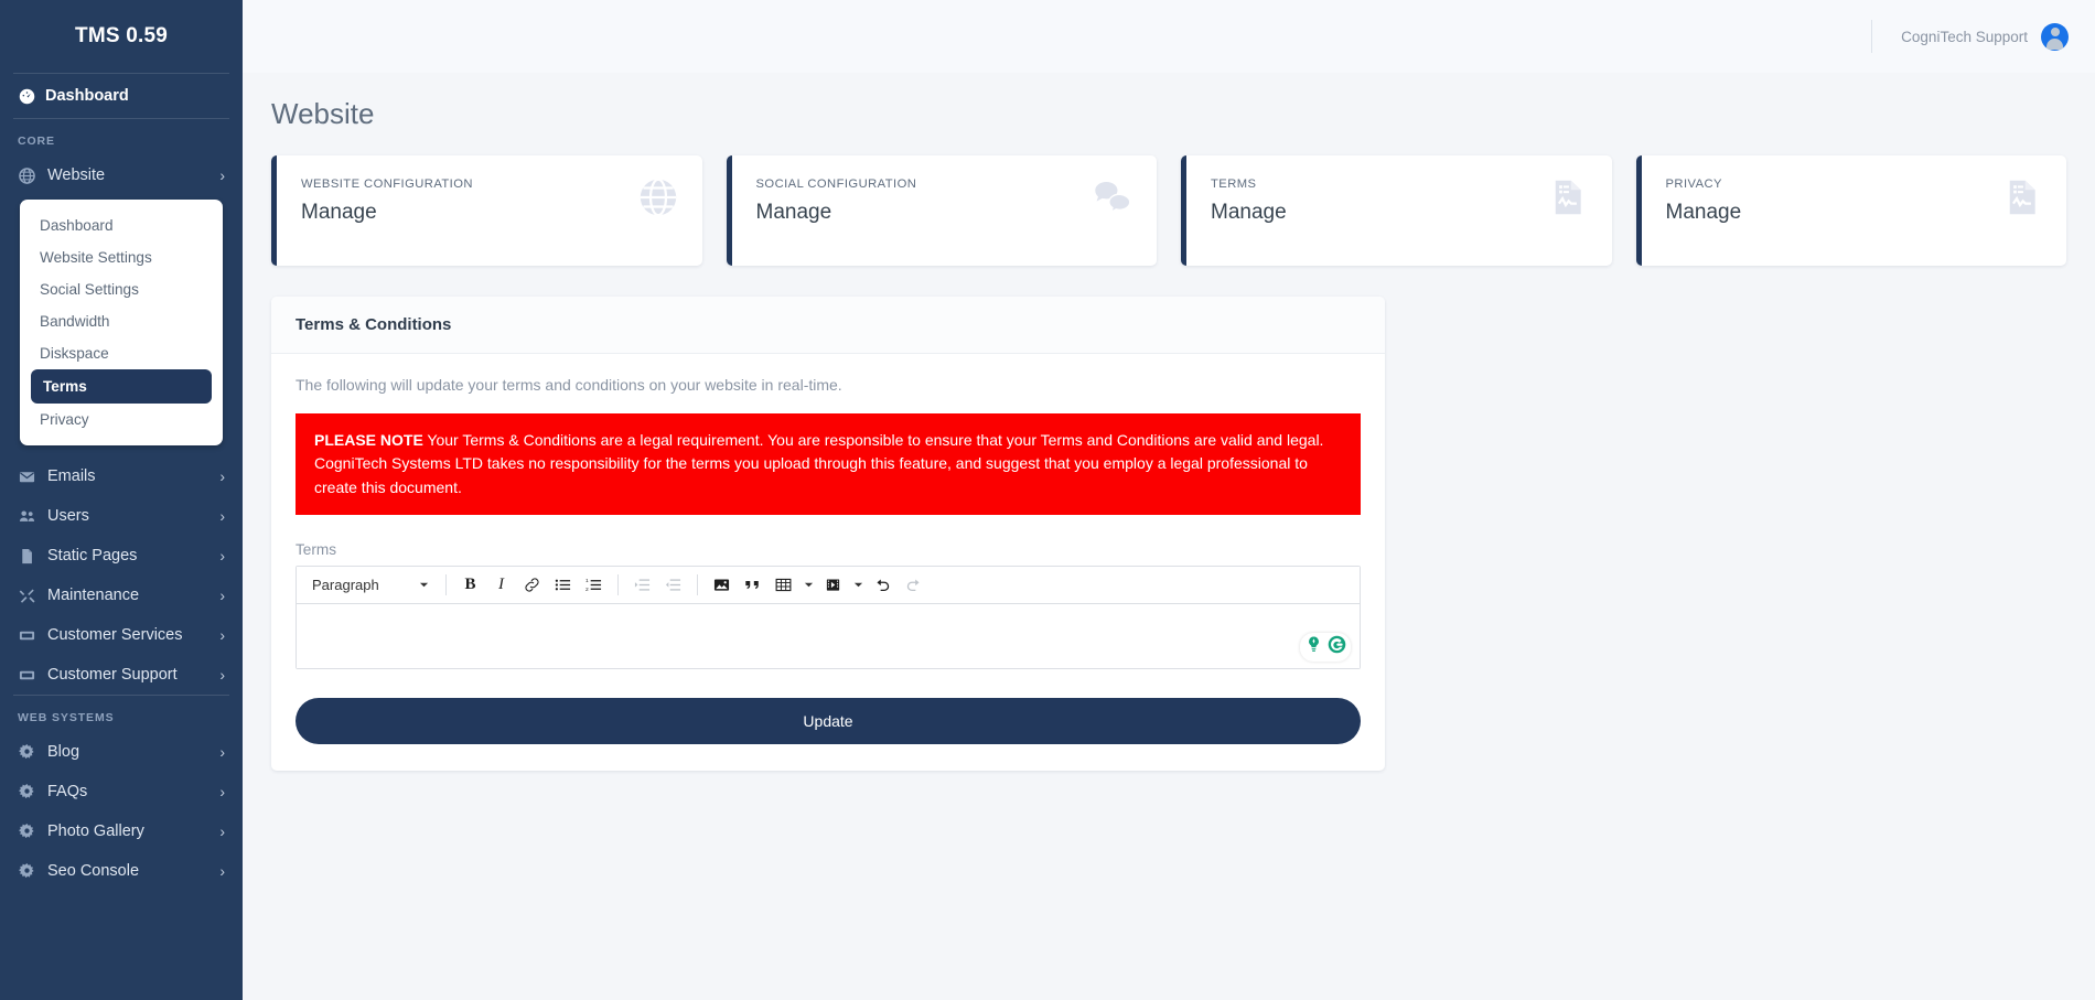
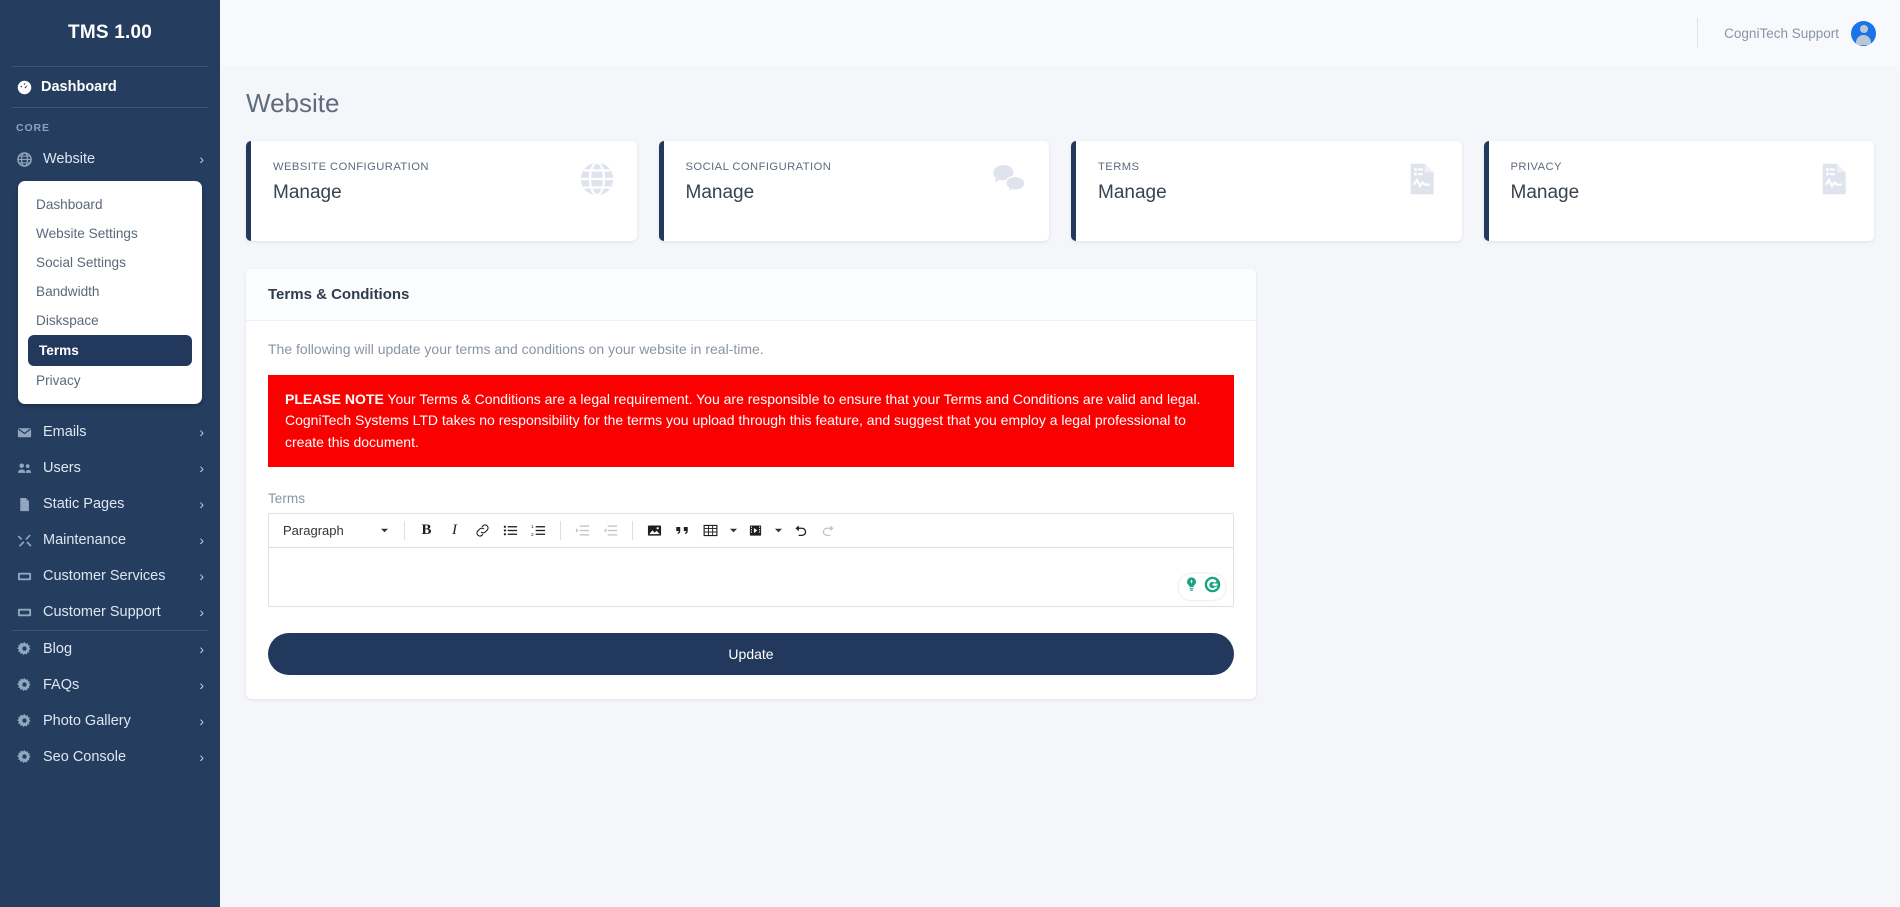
- TMS 0.59
+ TMS 1.00
  Dashboard
  CORE
  Website
  ›
  Dashboard
  Website Settings
  Social Settings
  Bandwidth
  Diskspace
  Terms
  Privacy
  Emails
  ›
  Users
  ›
  Static Pages
  ›
  Maintenance
  ›
  Customer Services
  ›
  Customer Support
  ›
- WEB SYSTEMS
  Blog
  ›
  FAQs
  ›
  Photo Gallery
  ›
  Seo Console
  ›
  CogniTech Support
  Website
  WEBSITE CONFIGURATION
  Manage
  SOCIAL CONFIGURATION
  Manage
  TERMS
  Manage
  PRIVACY
  Manage
  Terms & Conditions
  The following will update your terms and conditions on your website in real-time.
  PLEASE NOTE Your Terms & Conditions are a legal requirement. You are responsible to ensure that your Terms and Conditions are valid and legal. CogniTech Systems LTD takes no responsibility for the terms you upload through this feature, and suggest that you employ a legal professional to create this document.
  Terms
  Paragraph
  B
  I
  Update
